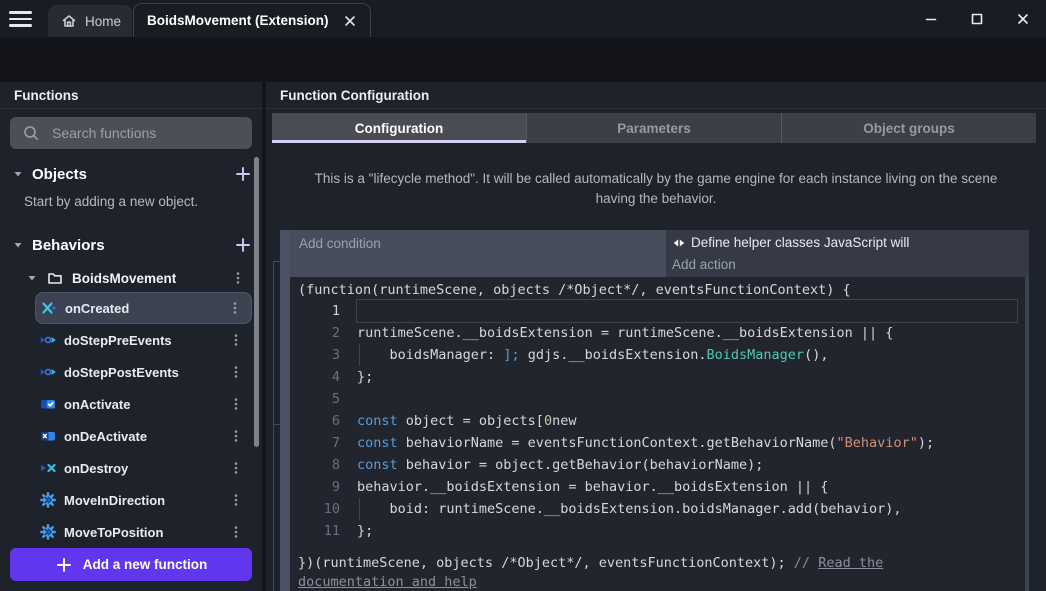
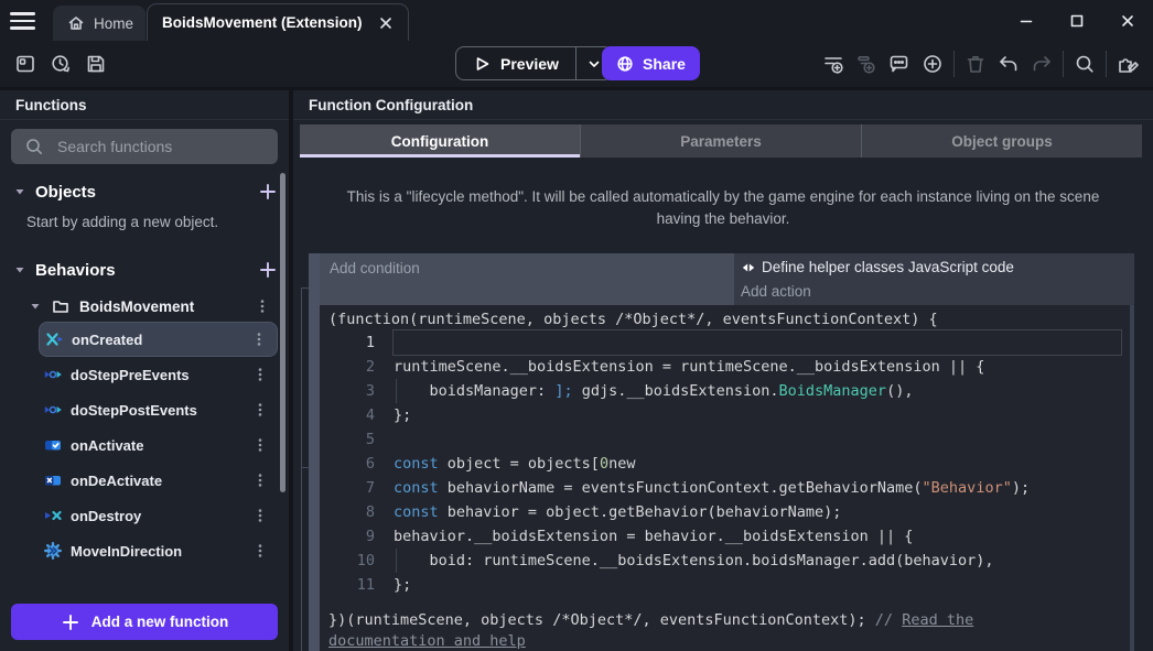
  Home
  BoidsMovement (Extension)
+ Preview
+ Share
  Functions
  Search functions
  Objects
  Start by adding a new object.
  Behaviors
  BoidsMovement
  onCreated
  doStepPreEvents
  doStepPostEvents
  onActivate
  onDeActivate
  onDestroy
  MoveInDirection
- MoveToPosition
  Add a new function
  Function Configuration
  Configuration
  Parameters
  Object groups
  This is a "lifecycle method". It will be called automatically by the game engine for each instance living on the scene
  having the behavior.
  Add condition
- Define helper classes JavaScript will
+ Define helper classes JavaScript code
  Add action
  (function(runtimeScene, objects /*Object*/, eventsFunctionContext) {
  1
  2
  runtimeScene.__boidsExtension = runtimeScene.__boidsExtension || {
  3
  boidsManager: ]; gdjs.__boidsExtension.BoidsManager(),
  4
  };
  5
  6
  const object = objects[0new
  7
  const behaviorName = eventsFunctionContext.getBehaviorName("Behavior");
  8
  const behavior = object.getBehavior(behaviorName);
  9
  behavior.__boidsExtension = behavior.__boidsExtension || {
  10
  boid: runtimeScene.__boidsExtension.boidsManager.add(behavior),
  11
  };
  })(runtimeScene, objects /*Object*/, eventsFunctionContext); // Read the
  documentation and help
